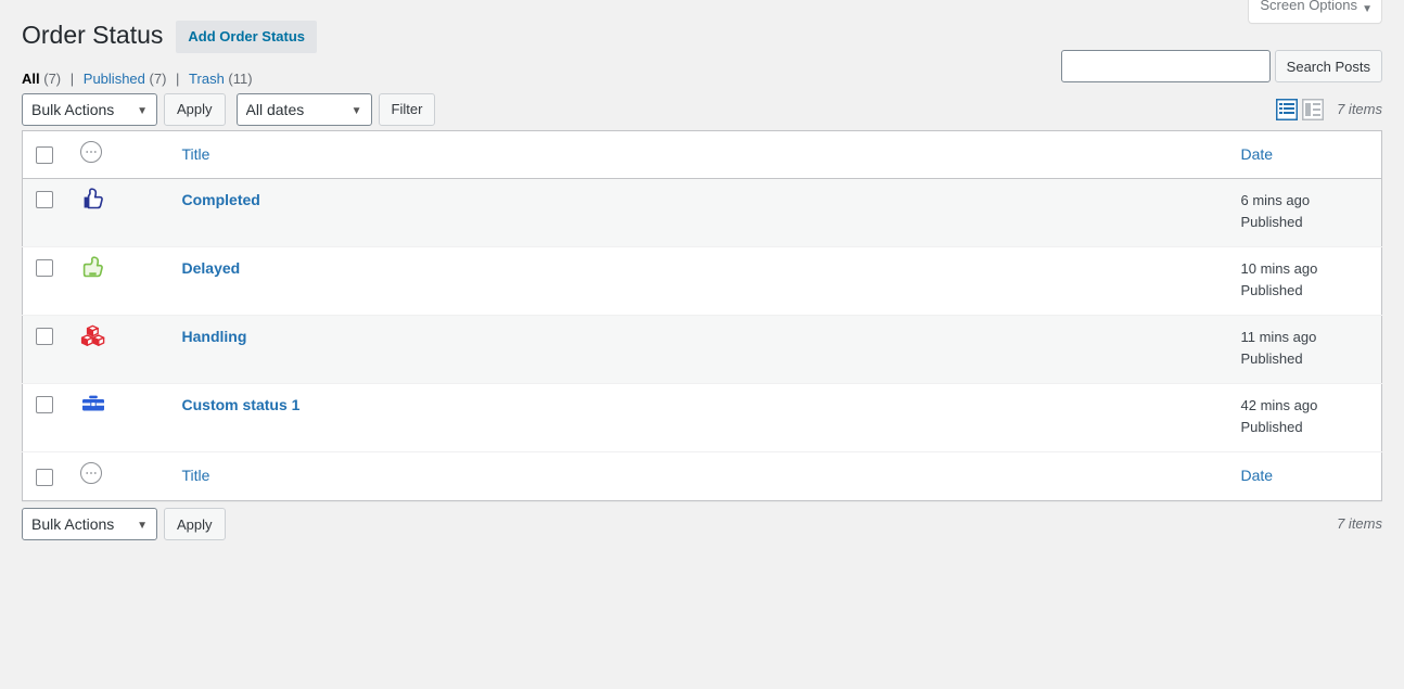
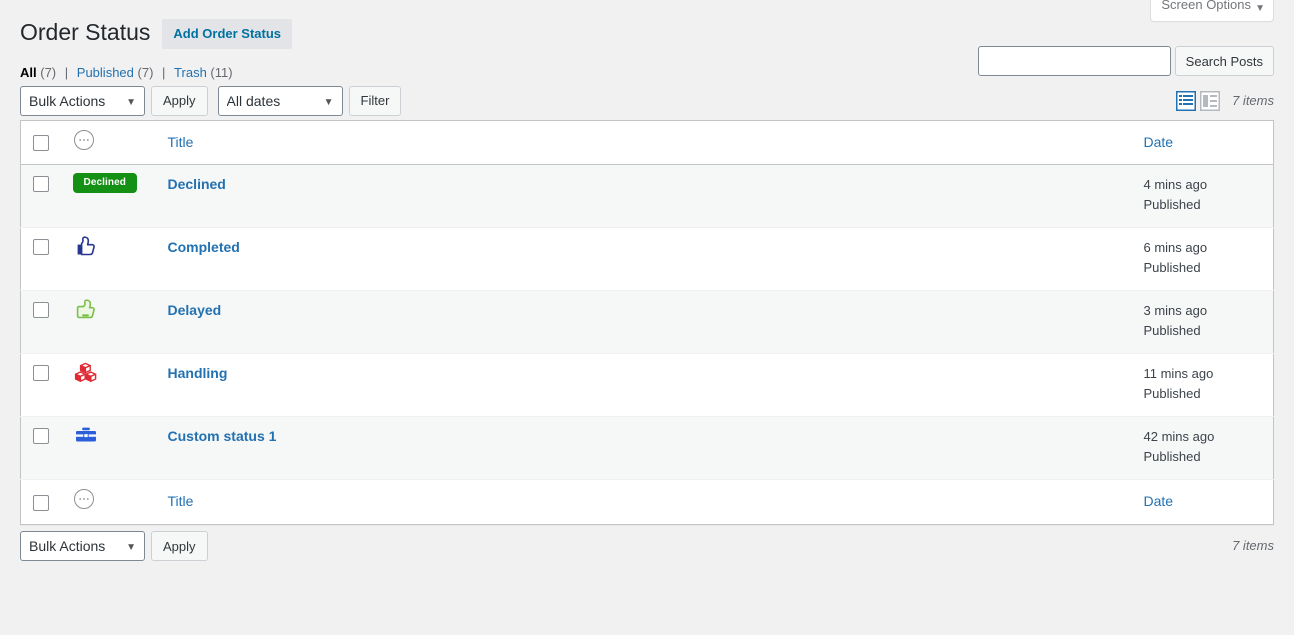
  Screen Options
  ▼
  Order Status
  Add Order Status
  Search Posts
  All (7) | Published (7) | Trash (11)
  Bulk Actions
  ▼
  Apply
  All dates
  ▼
  Filter
  7 items
  		Title	Date
+ 	Declined	Declined	4 mins ago Published
  		Completed	6 mins ago Published
- 		Delayed	10 mins ago Published
+ 		Delayed	3 mins ago Published
  		Handling	11 mins ago Published
  		Custom status 1	42 mins ago Published
  		Title	Date
  Bulk Actions
  ▼
  Apply
  7 items
